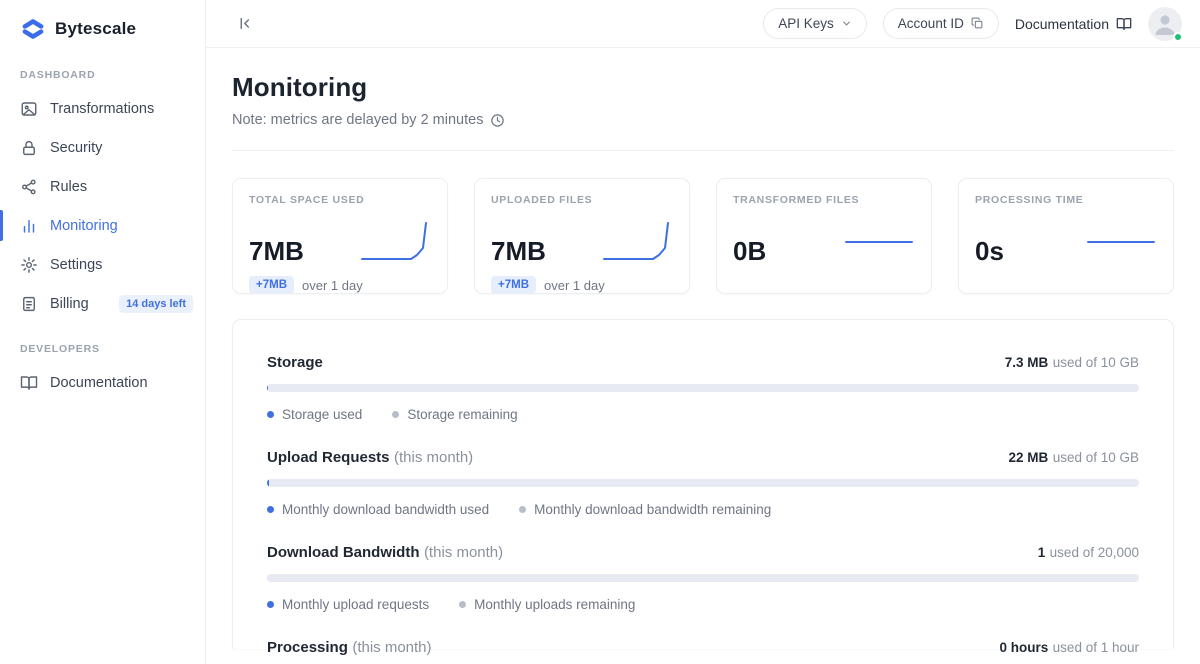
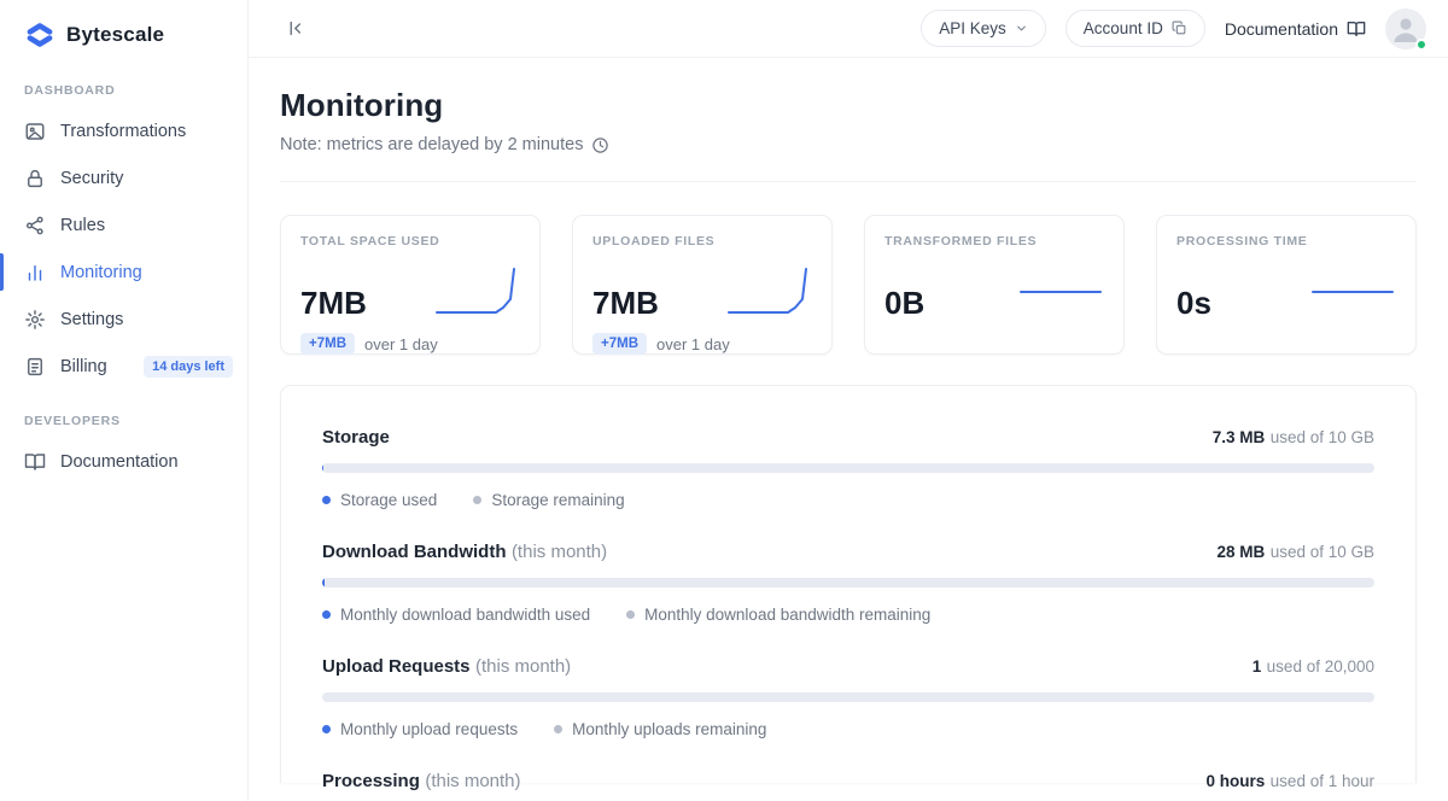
  Bytescale
  DASHBOARD
  Transformations
  Security
  Rules
  Monitoring
  Settings
  Billing
  14 days left
  DEVELOPERS
  Documentation
  API Keys
  Account ID
  Documentation
  Monitoring
  Note: metrics are delayed by 2 minutes
  TOTAL SPACE USED
  7MB
  +7MB
  over 1 day
  UPLOADED FILES
  7MB
  +7MB
  over 1 day
  TRANSFORMED FILES
  0B
  PROCESSING TIME
  0s
  Storage
  7.3 MB used of 10 GB
  Storage used
  Storage remaining
- Upload Requests (this month)
+ Download Bandwidth (this month)
- 22 MB used of 10 GB
+ 28 MB used of 10 GB
  Monthly download bandwidth used
  Monthly download bandwidth remaining
- Download Bandwidth (this month)
+ Upload Requests (this month)
  1 used of 20,000
  Monthly upload requests
  Monthly uploads remaining
  Processing (this month)
  0 hours used of 1 hour
